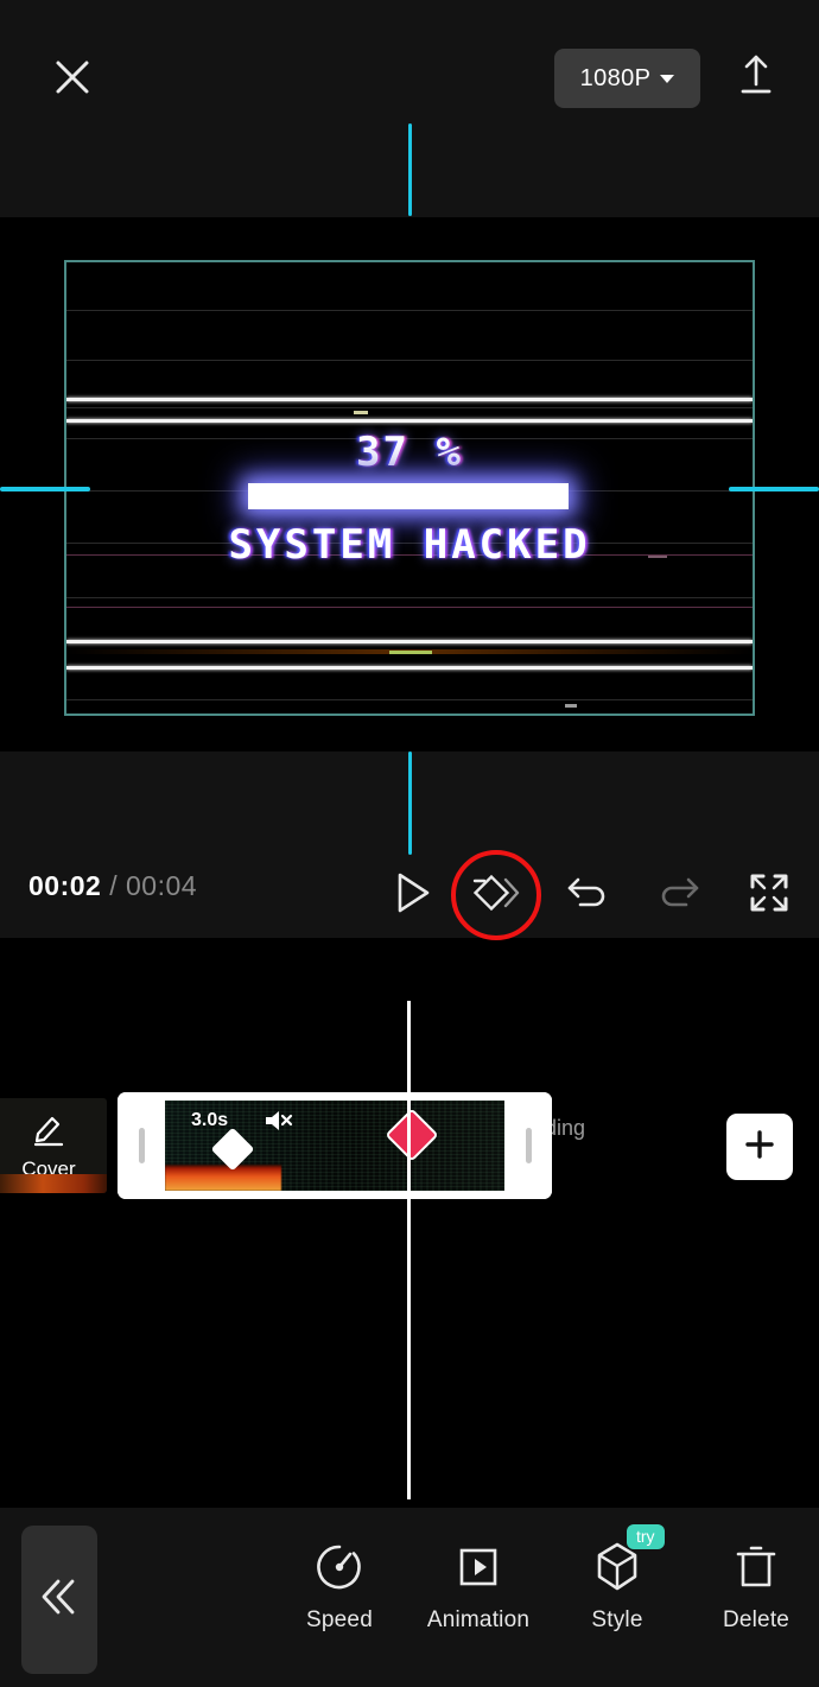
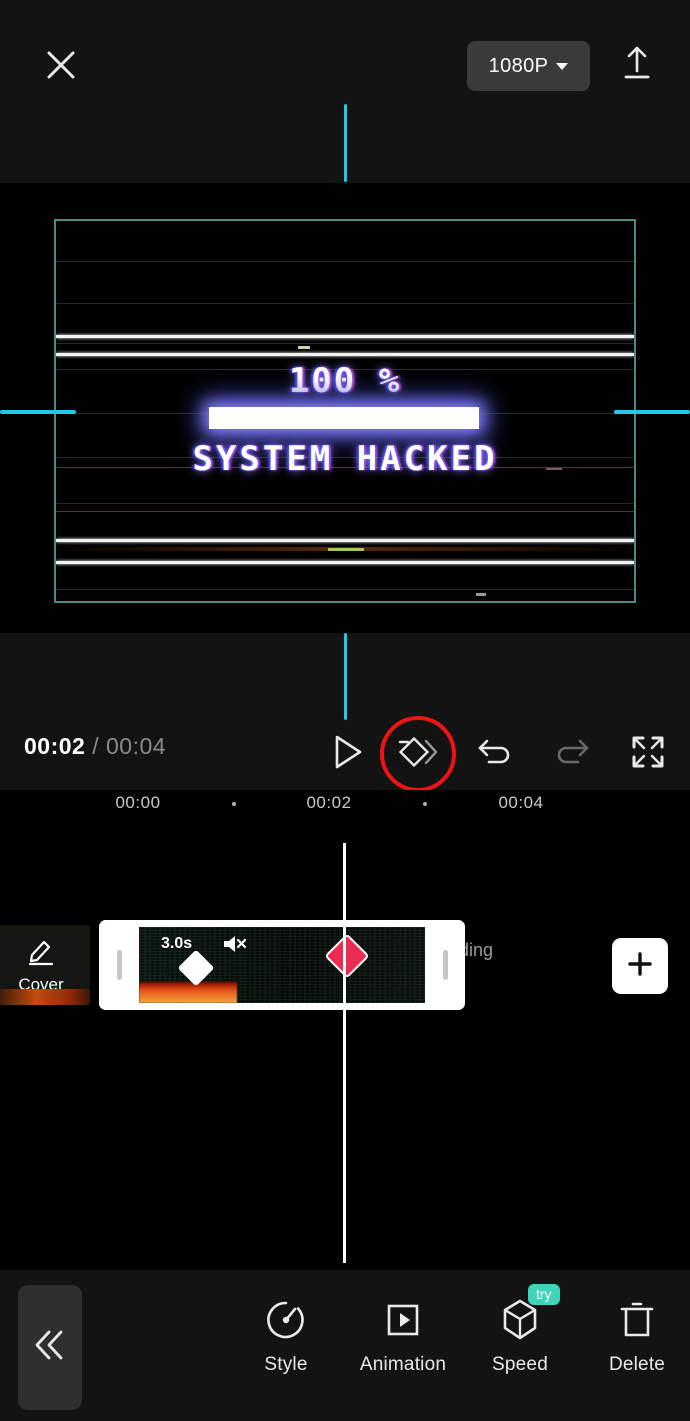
  1080P
- 37 %
+ 100 %
  SYSTEM HACKED
  00:02 / 00:04
+ 00:00
+ 00:02
+ 00:04
  Cover
  3.0s
- Speed
+ Style
  Animation
  try
- Style
+ Speed
  Delete
